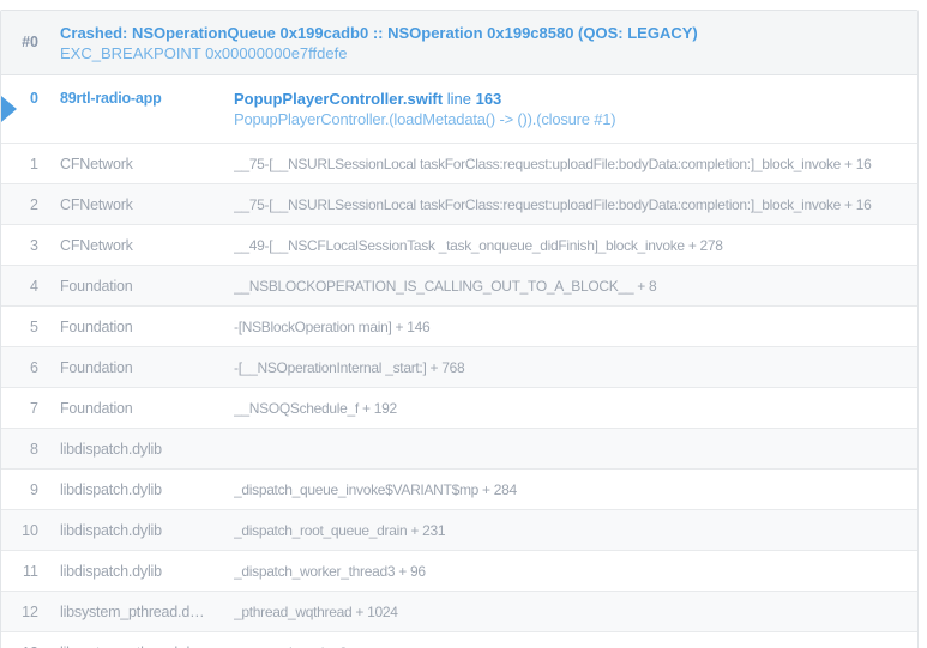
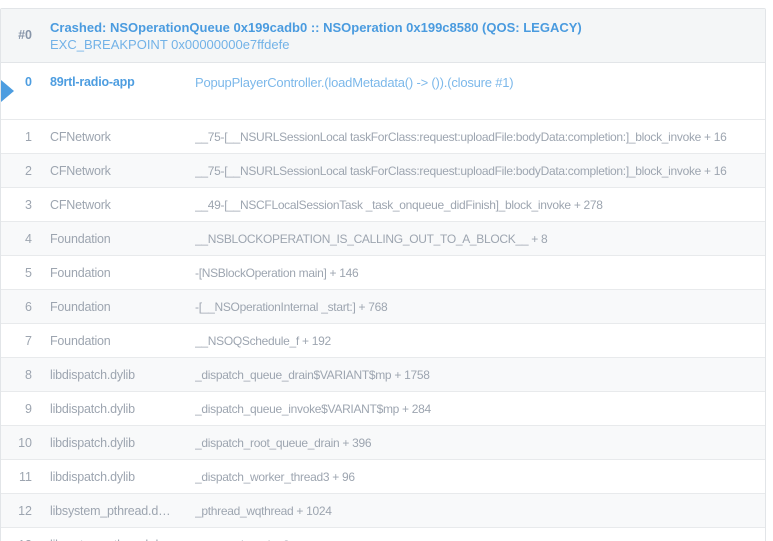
  #0
  Crashed: NSOperationQueue 0x199cadb0 :: NSOperation 0x199c8580 (QOS: LEGACY)
  EXC_BREAKPOINT 0x00000000e7ffdefe
  0
  89rtl-radio-app
- PopupPlayerController.swift line 163
  PopupPlayerController.(loadMetadata() -> ()).(closure #1)
  1
  CFNetwork
  __75-[__NSURLSessionLocal taskForClass:request:uploadFile:bodyData:completion:]_block_invoke + 16
  2
  CFNetwork
  __75-[__NSURLSessionLocal taskForClass:request:uploadFile:bodyData:completion:]_block_invoke + 16
  3
  CFNetwork
  __49-[__NSCFLocalSessionTask _task_onqueue_didFinish]_block_invoke + 278
  4
  Foundation
  __NSBLOCKOPERATION_IS_CALLING_OUT_TO_A_BLOCK__ + 8
  5
  Foundation
  -[NSBlockOperation main] + 146
  6
  Foundation
  -[__NSOperationInternal _start:] + 768
  7
  Foundation
  __NSOQSchedule_f + 192
  8
  libdispatch.dylib
+ _dispatch_queue_drain$VARIANT$mp + 1758
  9
  libdispatch.dylib
  _dispatch_queue_invoke$VARIANT$mp + 284
  10
  libdispatch.dylib
- _dispatch_root_queue_drain + 231
+ _dispatch_root_queue_drain + 396
  11
  libdispatch.dylib
  _dispatch_worker_thread3 + 96
  12
  libsystem_pthread.d…
  _pthread_wqthread + 1024
